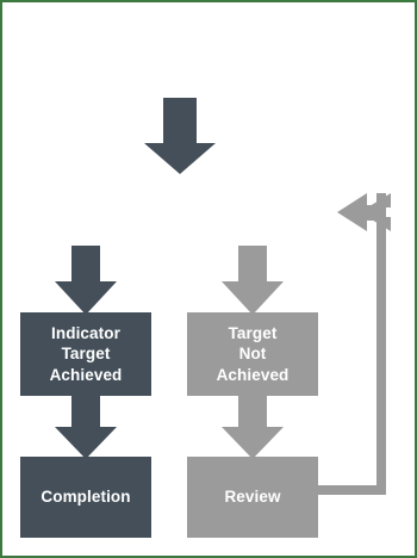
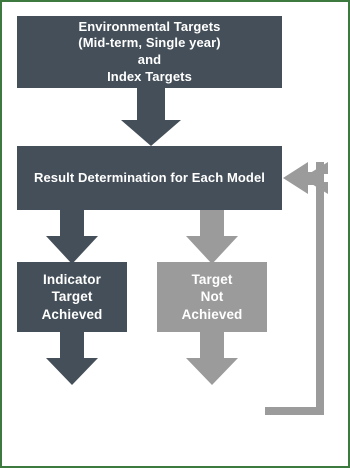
+ Environmental Targets
+ (Mid-term, Single year)
+ and
+ Index Targets
+ Result Determination for Each Model
  Indicator
  Target
  Achieved
  Target
  Not
  Achieved
- Completion
- Review
